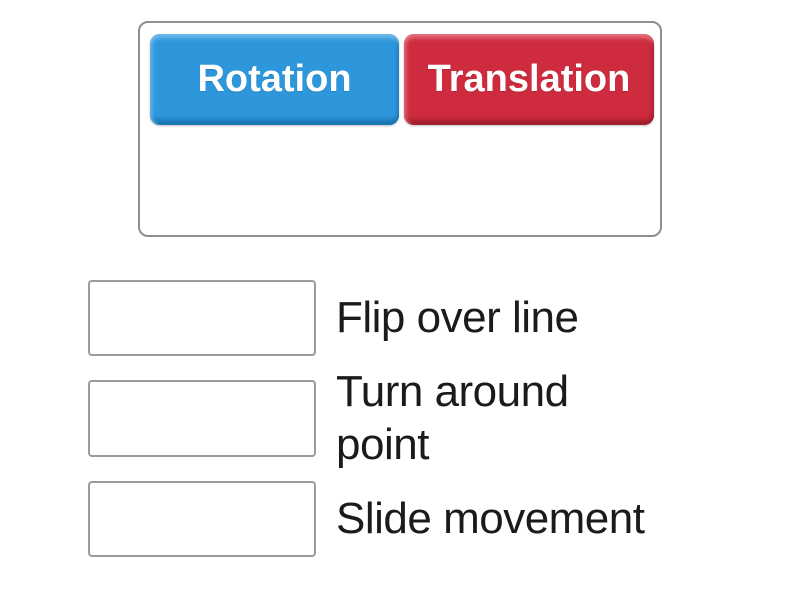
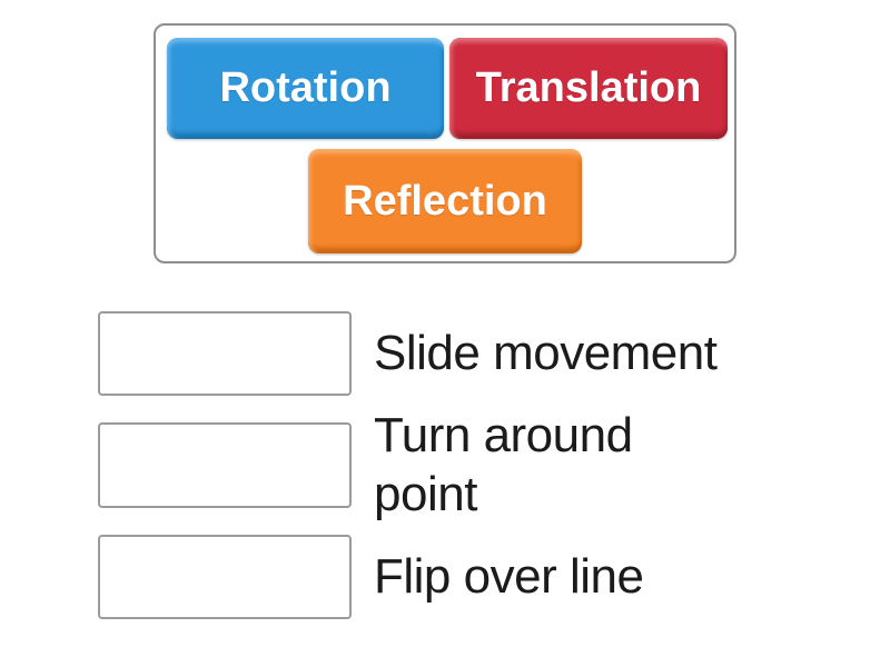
  Rotation
  Translation
+ Reflection
- Flip over line
+ Slide movement
  Turn around point
- Slide movement
+ Flip over line
